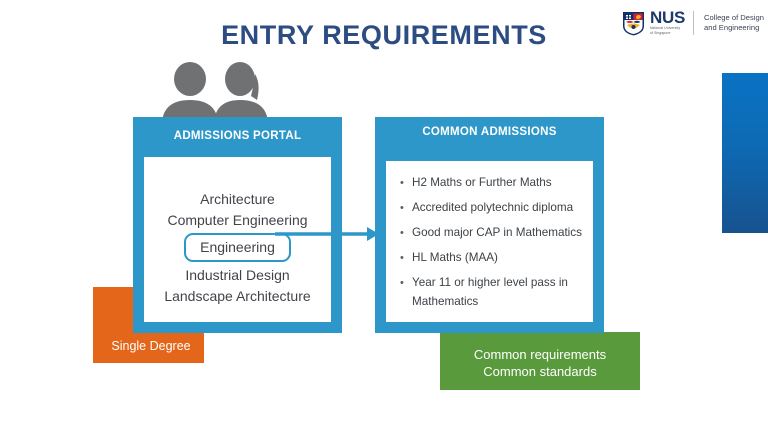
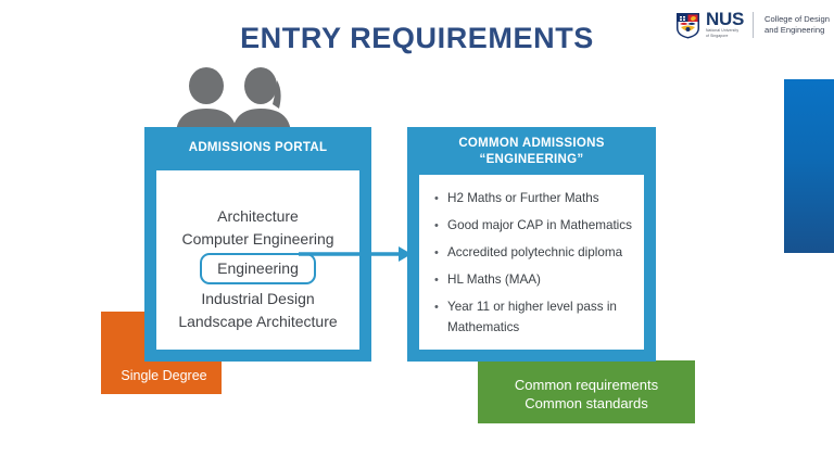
  NUS
  College of Design
  and Engineering
  ENTRY REQUIREMENTS
  Single Degree
  Common requirements
  Common standards
  ADMISSIONS PORTAL
  Architecture
  Computer Engineering
  Engineering
  Industrial Design
  Landscape Architecture
  COMMON ADMISSIONS
+ “ENGINEERING”
  •
  H2 Maths or Further Maths
  •
- Accredited polytechnic diploma
+ Good major CAP in Mathematics
  •
- Good major CAP in Mathematics
+ Accredited polytechnic diploma
  •
  HL Maths (MAA)
  •
  Year 11 or higher level pass in
  Mathematics
